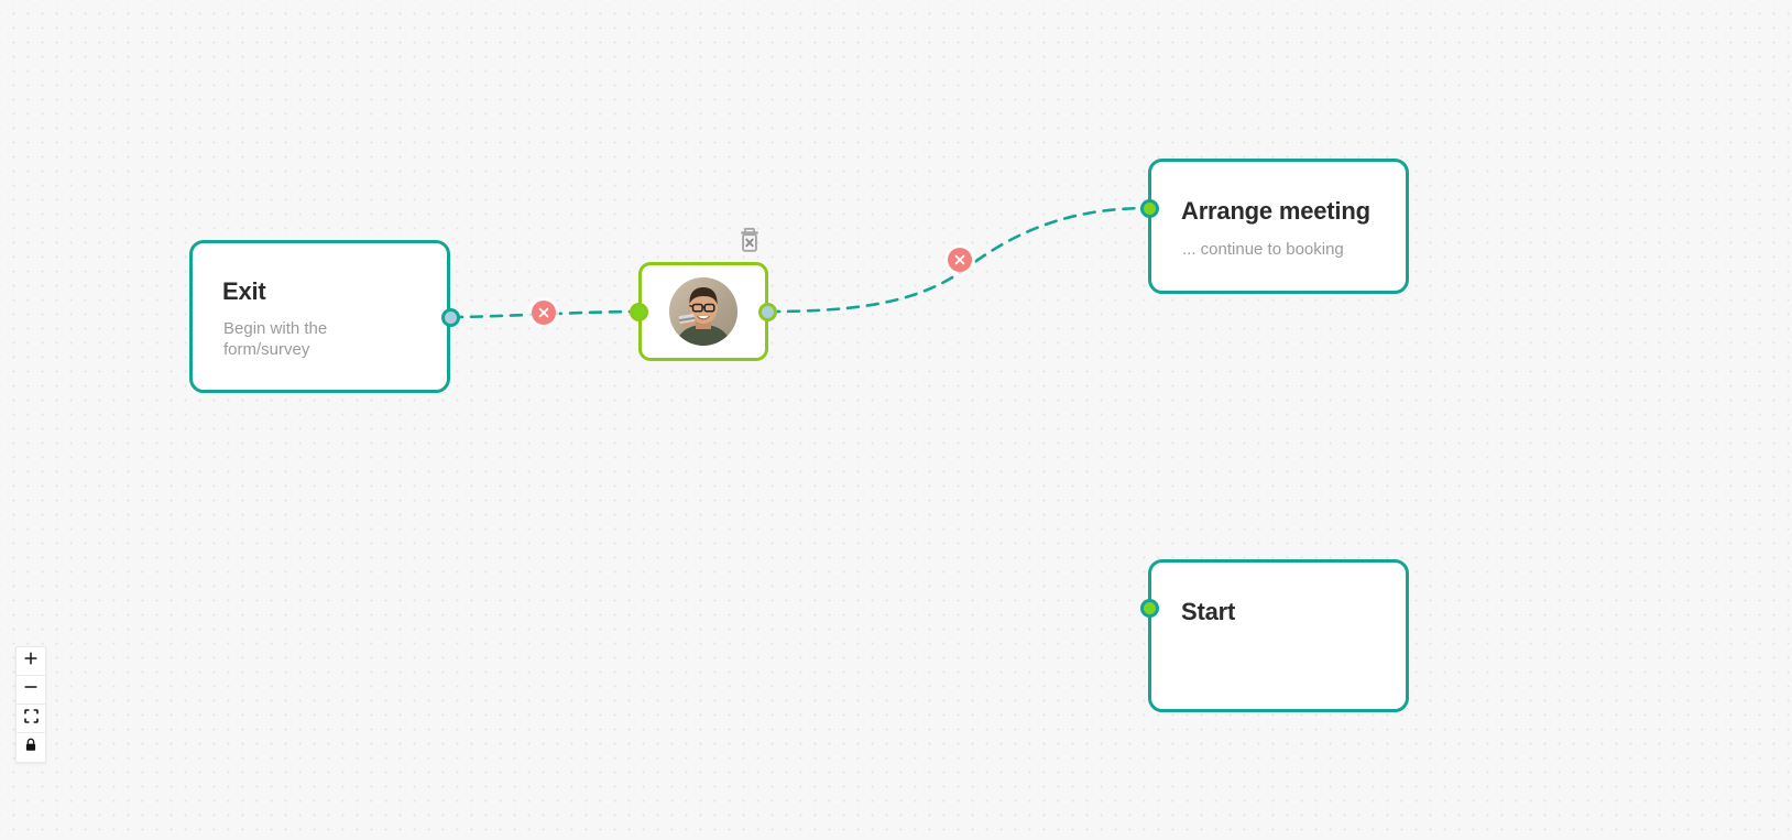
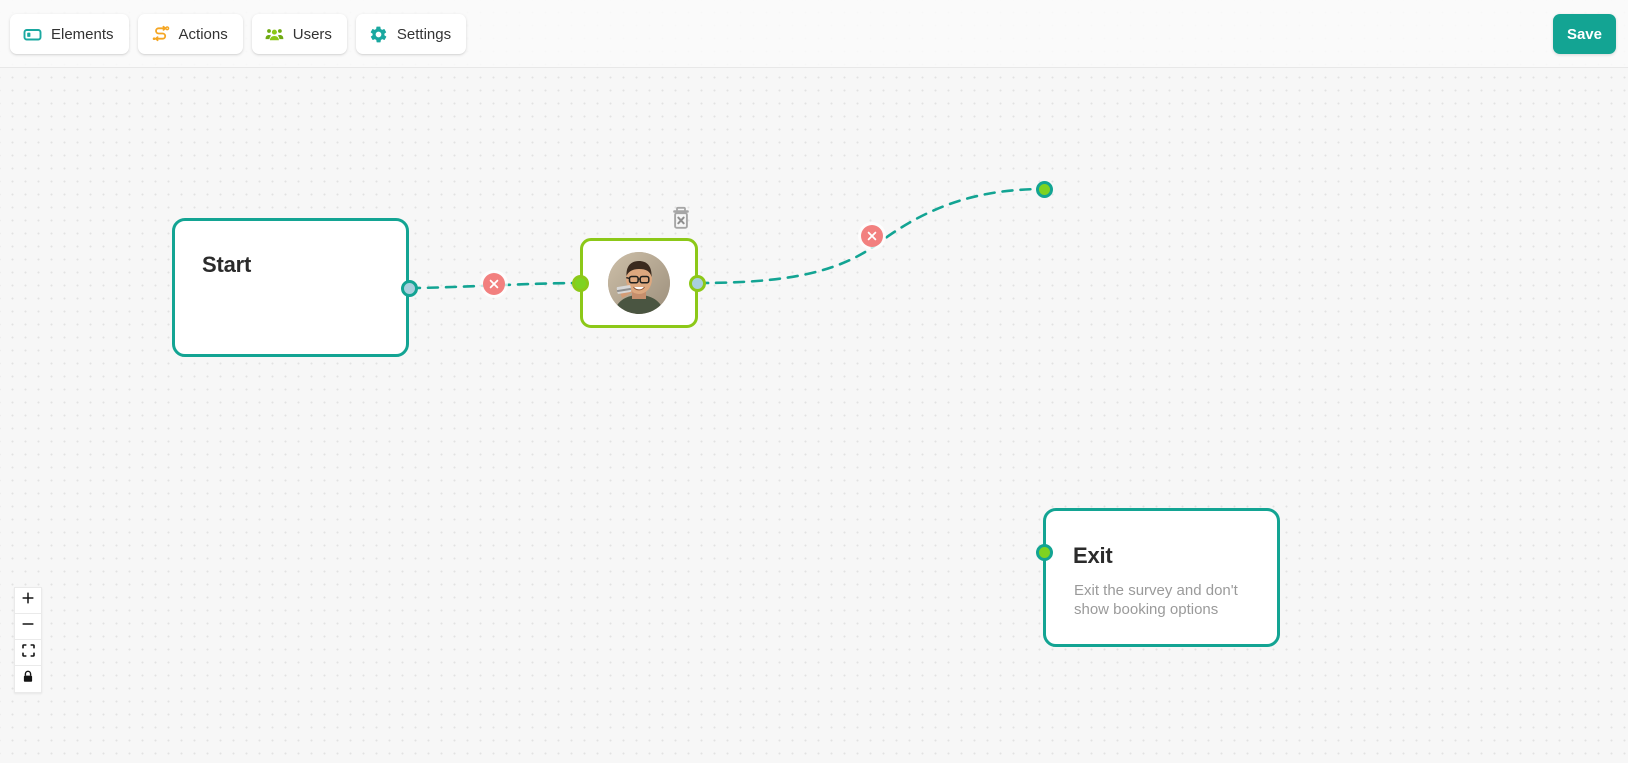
+ Elements
+ Actions
+ Users
+ Settings
+ Save
- Exit
+ Start
- Begin with the form/survey
- Arrange meeting
- ... continue to booking
- Start
+ Exit
+ Exit the survey and don't show booking options
